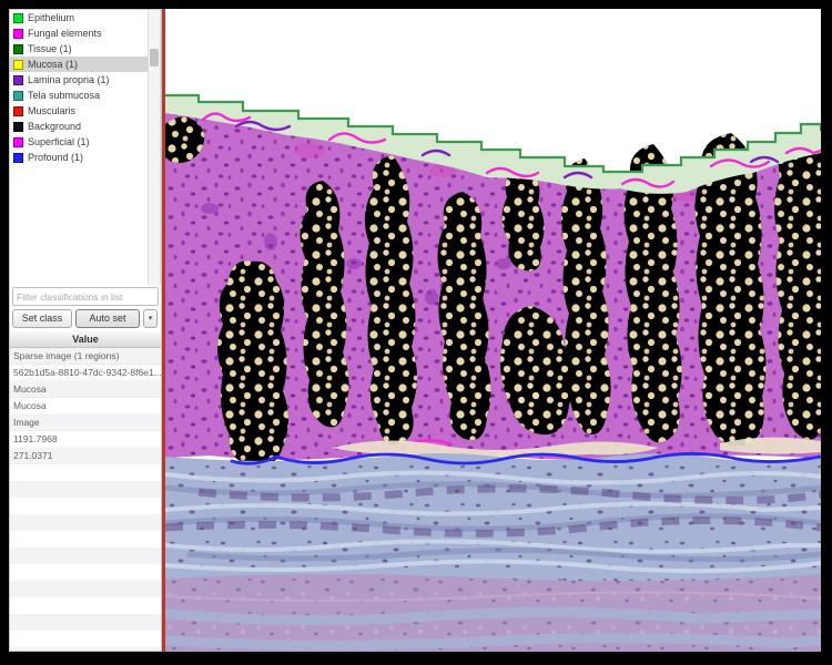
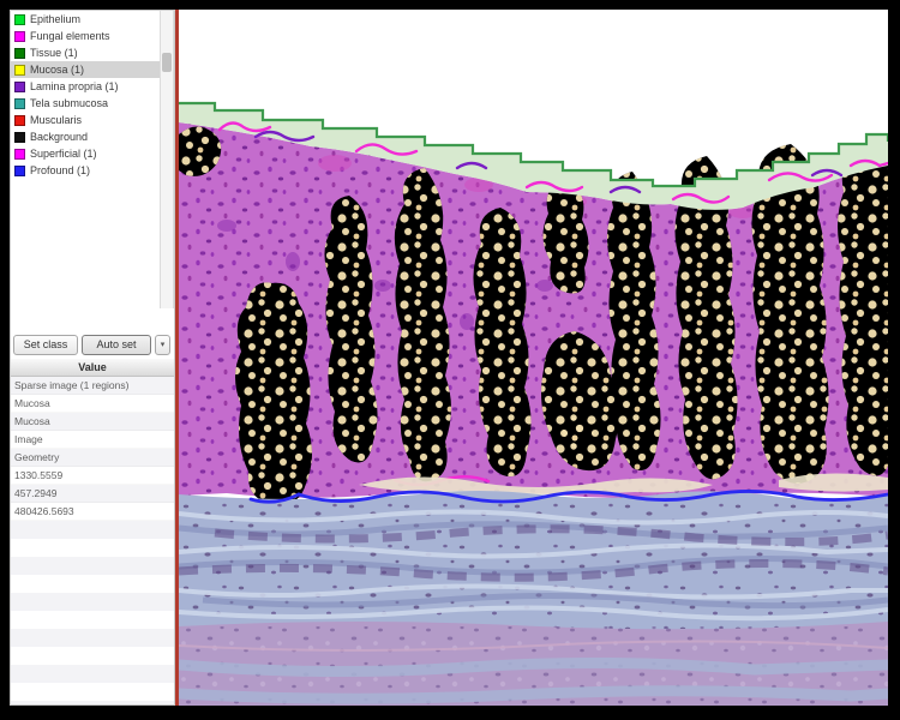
  Epithelium
  Fungal elements
  Tissue (1)
  Mucosa (1)
  Lamina propria (1)
  Tela submucosa
  Muscularis
  Background
  Superficial (1)
  Profound (1)
- Filter classifications in list
  Set class
  Auto set
  Value
  Sparse image (1 regions)
- 562b1d5a-8810-47dc-9342-8f6e1...
  Mucosa
  Mucosa
  Image
+ Geometry
- 1191.7968
+ 1330.5559
- 271.0371
+ 457.2949
+ 480426.5693
